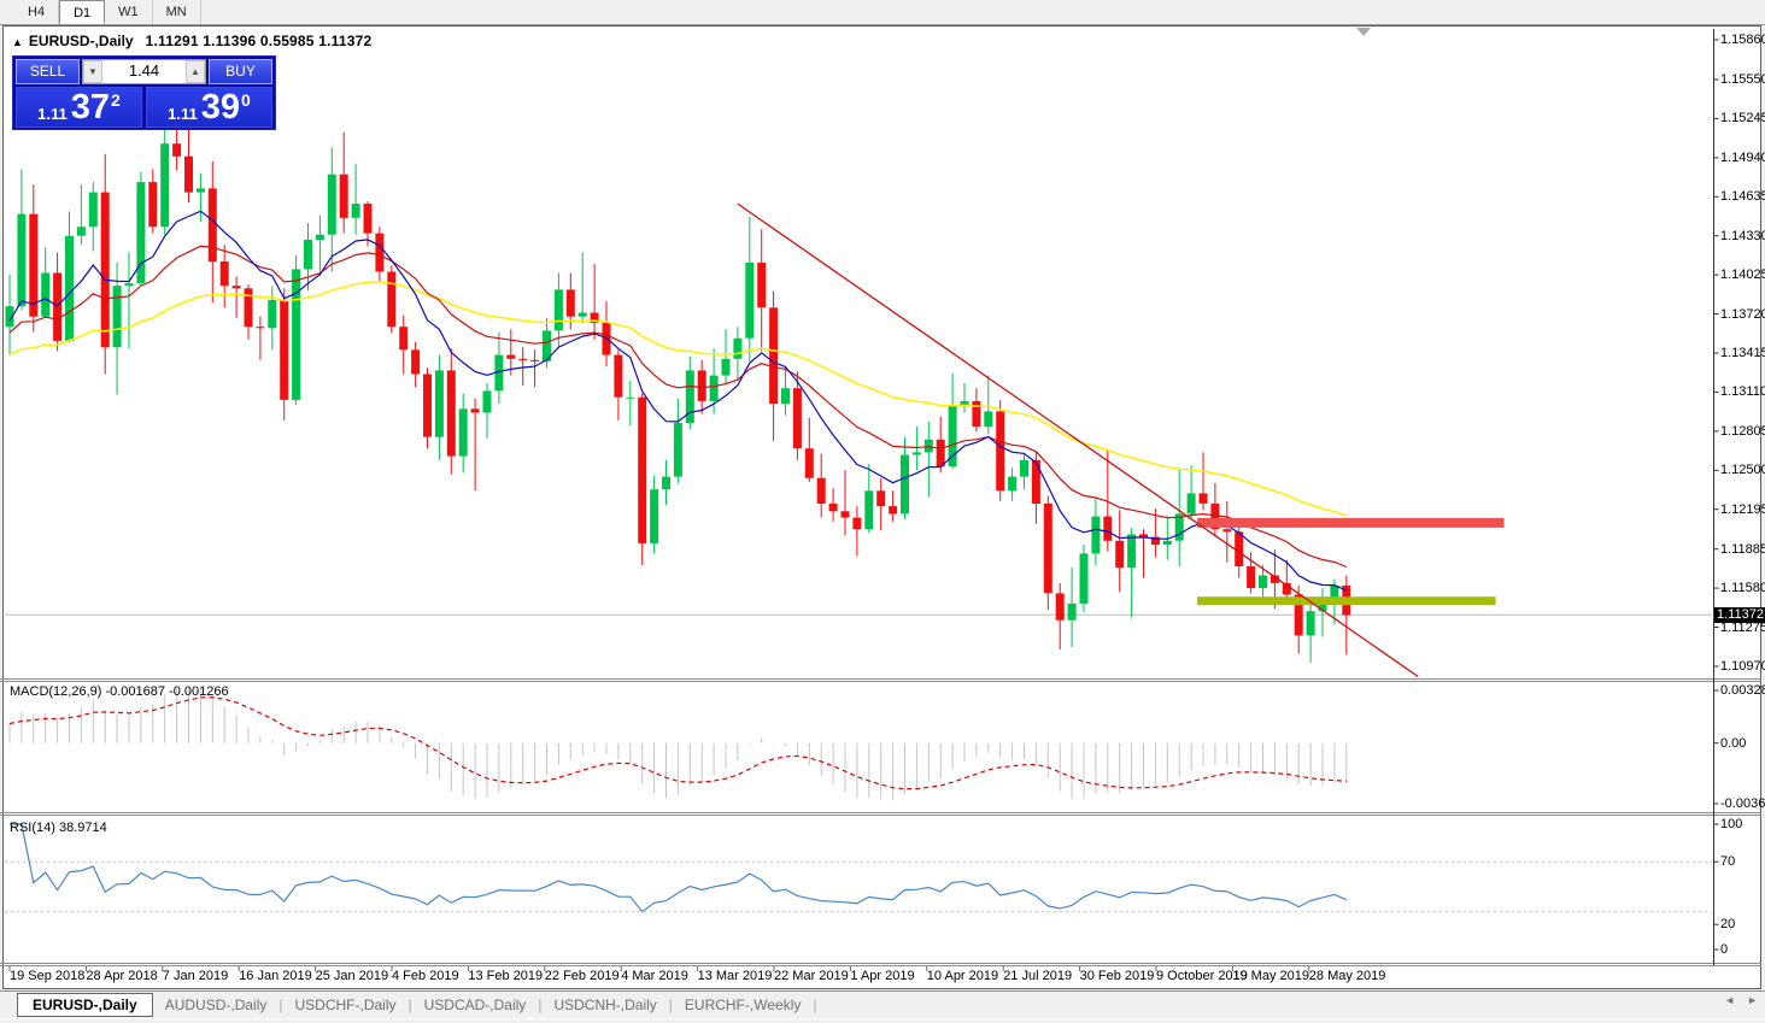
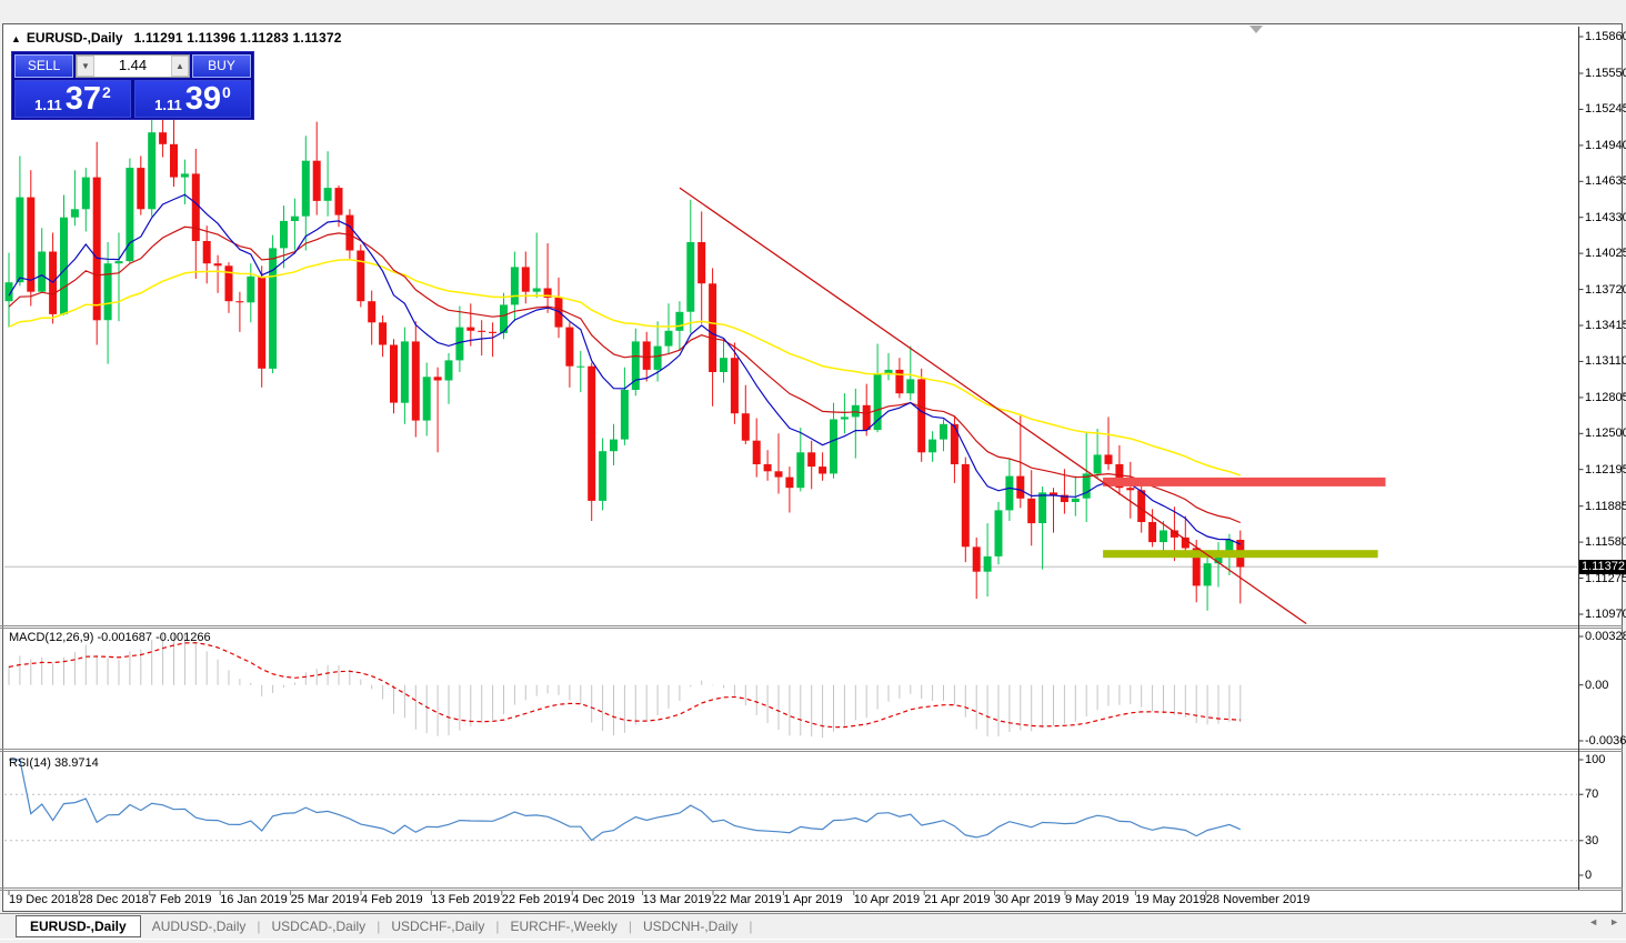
- H4
- D1
- W1
- MN
- ▲ EURUSD-,Daily 1.11291 1.11396 0.55985 1.11372
+ ▲ EURUSD-,Daily 1.11291 1.11396 1.11283 1.11372
  SELL
  ▼
  1.44
  ▲
  BUY
  1.11
  37
  2
  1.11
  39
  0
  MACD(12,26,9) -0.001687 -0.001266
  RSI(14) 38.9714
  1.1586
  1.1555
  1.1524
  1.1494
  1.1463
  1.1433
  1.1402
  1.1372
  1.1341
  1.13110
  1.1280
  1.1250
  1.1219
  1.11885
  1.11580
  1.11275
  1.1097
  0.0032
  0.00
  -0.0036
  100
  70
- 20
+ 30
  0
- 19 Sep 2018
+ 19 Dec 2018
- 28 Apr 2018
+ 28 Dec 2018
- 7 Jan 2019
+ 7 Feb 2019
  16 Jan 2019
- 25 Jan 2019
+ 25 Mar 2019
  4 Feb 2019
  13 Feb 2019
  22 Feb 2019
- 4 Mar 2019
+ 4 Dec 2019
  13 Mar 2019
  22 Mar 2019
  1 Apr 2019
  10 Apr 2019
- 21 Jul 2019
+ 21 Apr 2019
- 30 Feb 2019
+ 30 Apr 2019
- 9 October 2019
+ 9 May 2019
  19 May 2019
- 28 May 2019
+ 28 November 2019
  1.11372
  EURUSD-,Daily
  AUDUSD-,Daily
  |
- USDCHF-,Daily
+ USDCAD-,Daily
  |
- USDCAD-,Daily
+ USDCHF-,Daily
  |
- USDCNH-,Daily
+ EURCHF-,Weekly
  |
- EURCHF-,Weekly
+ USDCNH-,Daily
  |
  ◄
  ►
